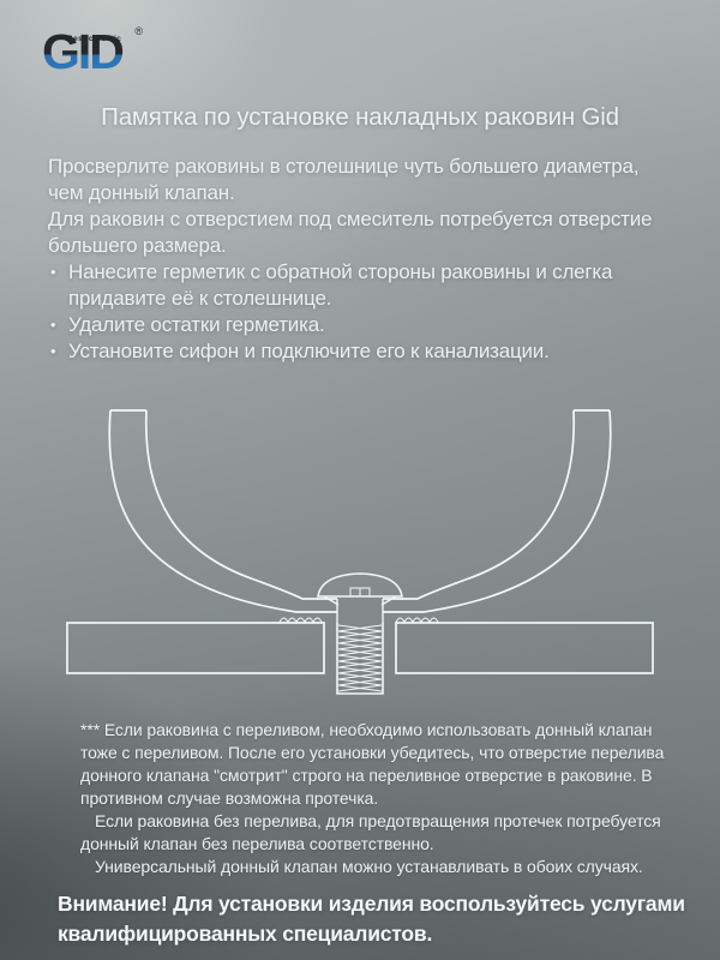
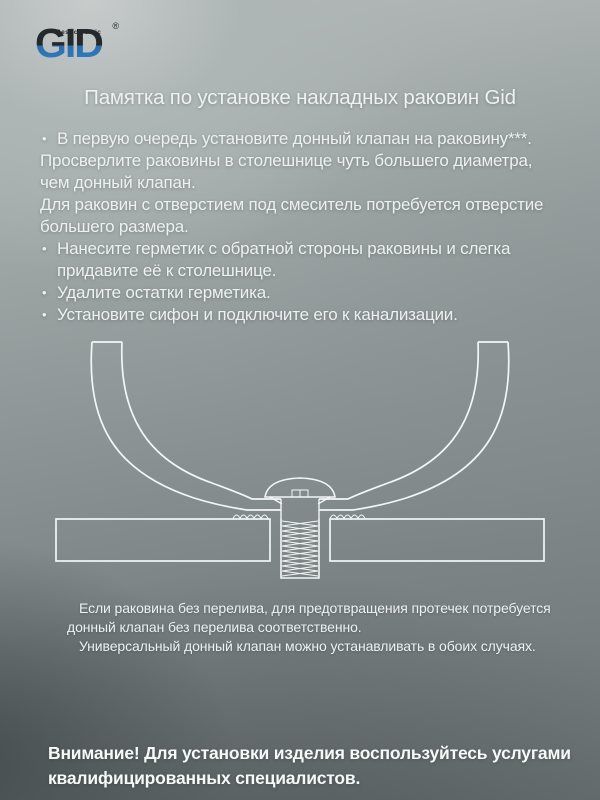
  GID
  ®
  Памятка по установке накладных раковин Gid
+ В первую очередь установите донный клапан на раковину***.
  Просверлите раковины в столешнице чуть большего диаметра,
  чем донный клапан.
  Для раковин с отверстием под смеситель потребуется отверстие
  большего размера.
  Нанесите герметик с обратной стороны раковины и слегка
  придавите её к столешнице.
  Удалите остатки герметика.
  Установите сифон и подключите его к канализации.
- *** Если раковина с переливом, необходимо использовать донный клапан тоже с переливом. После его установки убедитесь, что отверстие перелива донного клапана "смотрит" строго на переливное отверстие в раковине. В противном случае возможна протечка.
  Если раковина без перелива, для предотвращения протечек потребуется донный клапан без перелива соответственно.
  Универсальный донный клапан можно устанавливать в обоих случаях.
  Внимание! Для установки изделия воспользуйтесь услугами квалифицированных специалистов.
